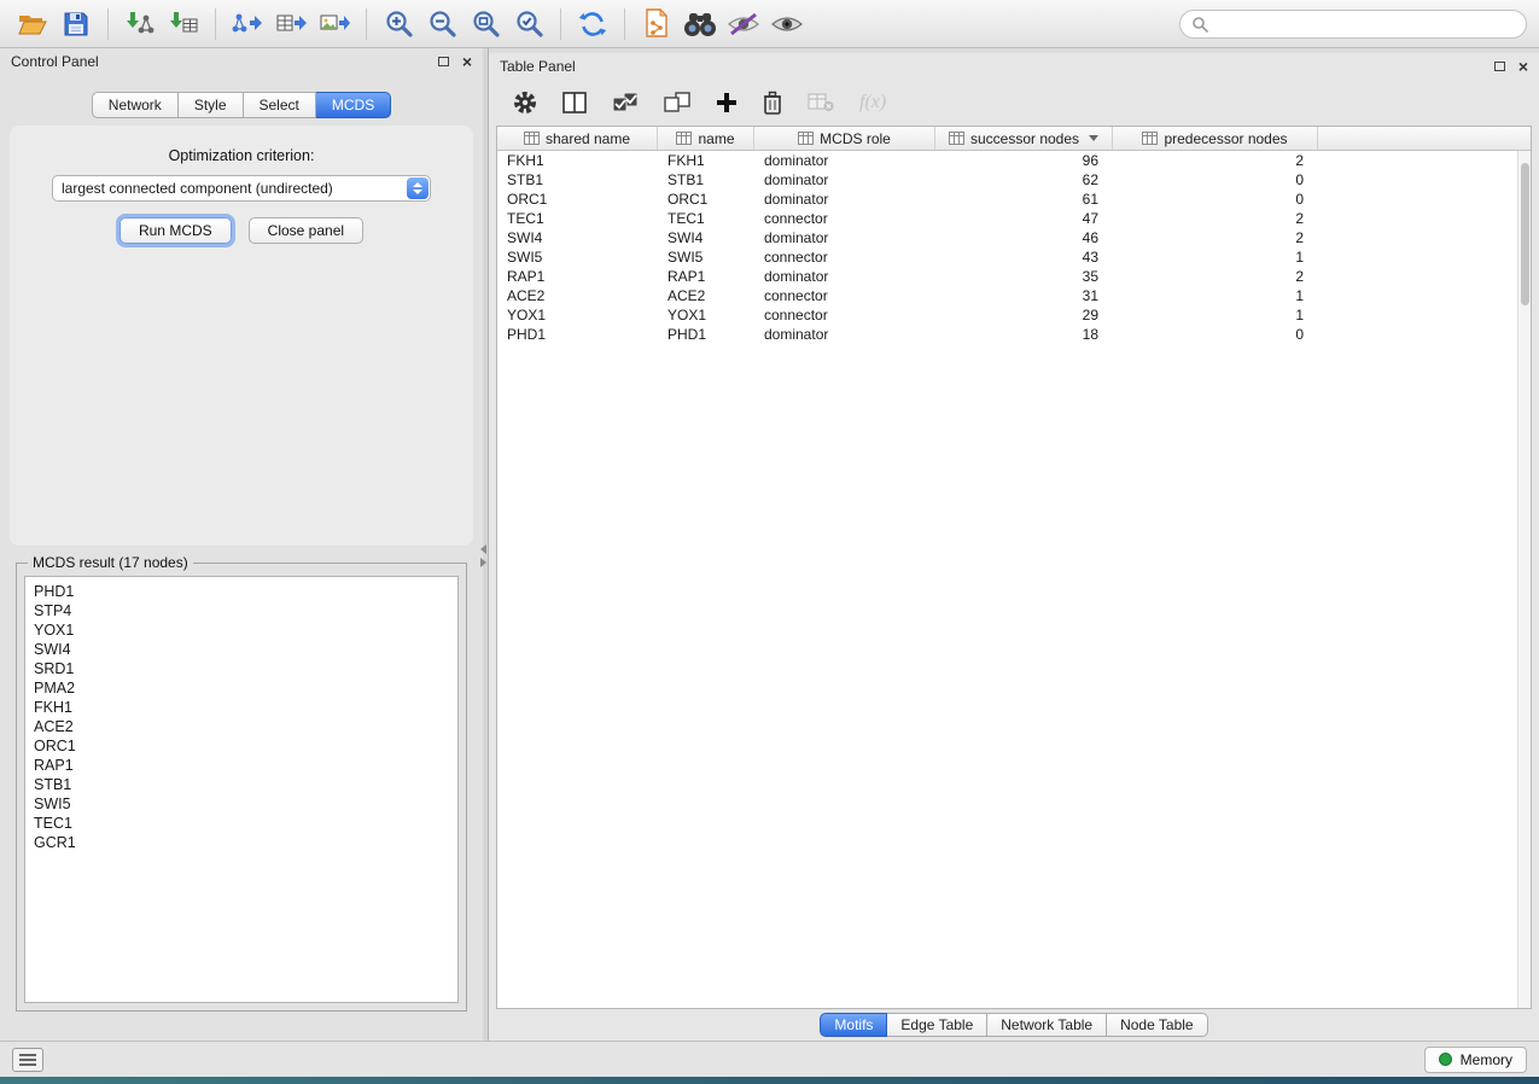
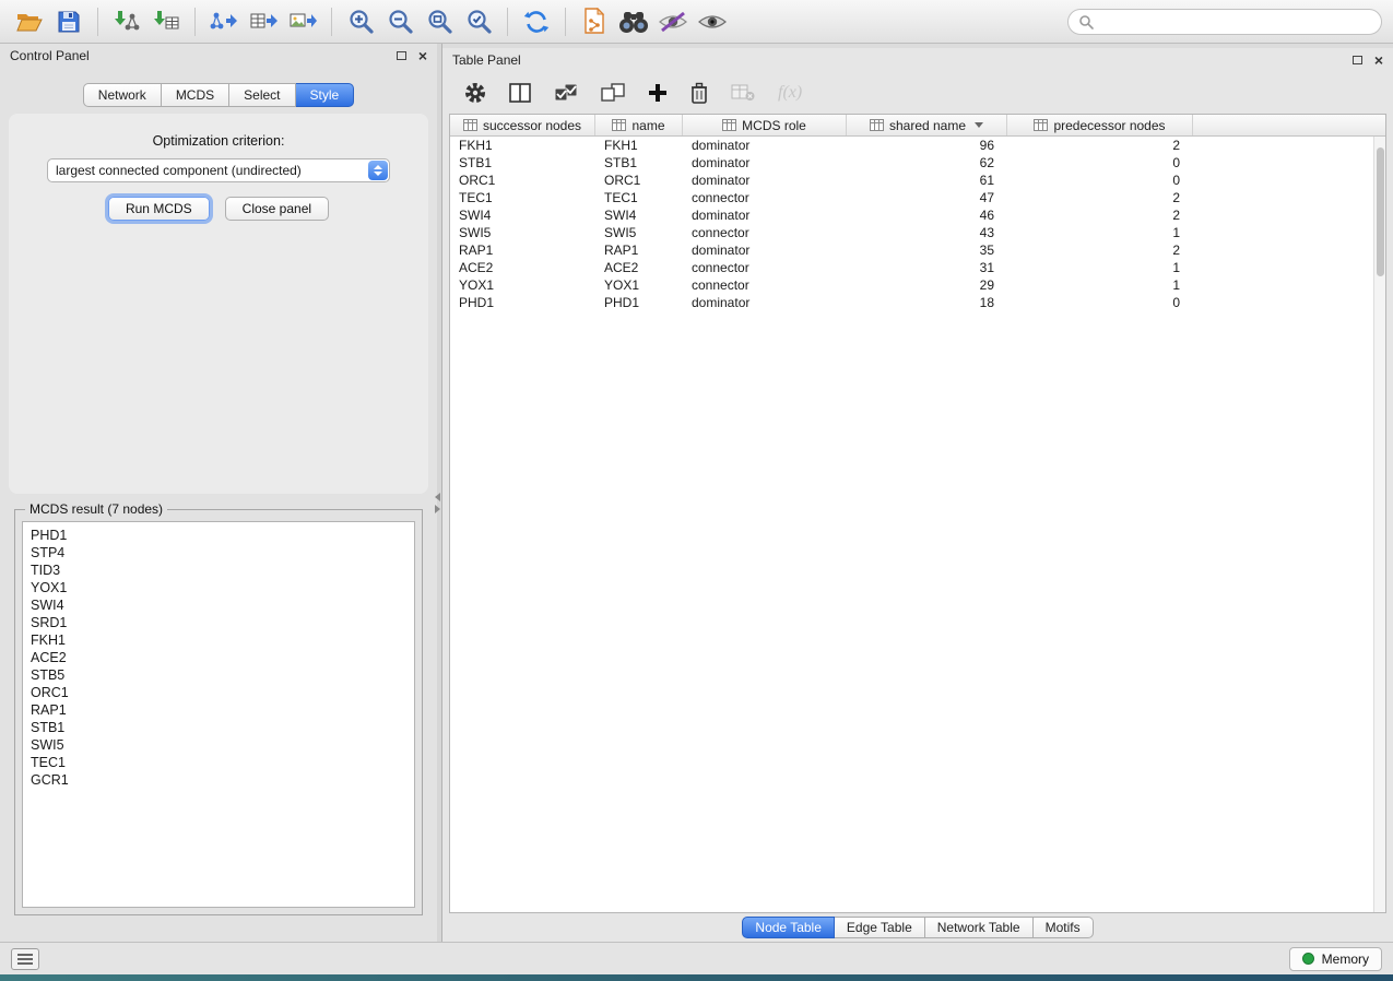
  Control Panel
  ×
  Network
- Style
+ MCDS
  Select
- MCDS
+ Style
  Optimization criterion:
  largest connected component (undirected)
  Run MCDS
  Close panel
- MCDS result (17 nodes)
+ MCDS result (7 nodes)
  PHD1
  STP4
+ TID3
  YOX1
  SWI4
  SRD1
- PMA2
  FKH1
  ACE2
+ STB5
  ORC1
  RAP1
  STB1
  SWI5
  TEC1
  GCR1
  Table Panel
  ×
  f(x)
- shared name
+ successor nodes
  name
  MCDS role
- successor nodes
+ shared name
  predecessor nodes
  FKH1
  FKH1
  dominator
  96
  2
  STB1
  STB1
  dominator
  62
  0
  ORC1
  ORC1
  dominator
  61
  0
  TEC1
  TEC1
  connector
  47
  2
  SWI4
  SWI4
  dominator
  46
  2
  SWI5
  SWI5
  connector
  43
  1
  RAP1
  RAP1
  dominator
  35
  2
  ACE2
  ACE2
  connector
  31
  1
  YOX1
  YOX1
  connector
  29
  1
  PHD1
  PHD1
  dominator
  18
  0
- Motifs
+ Node Table
  Edge Table
  Network Table
- Node Table
+ Motifs
  Memory
